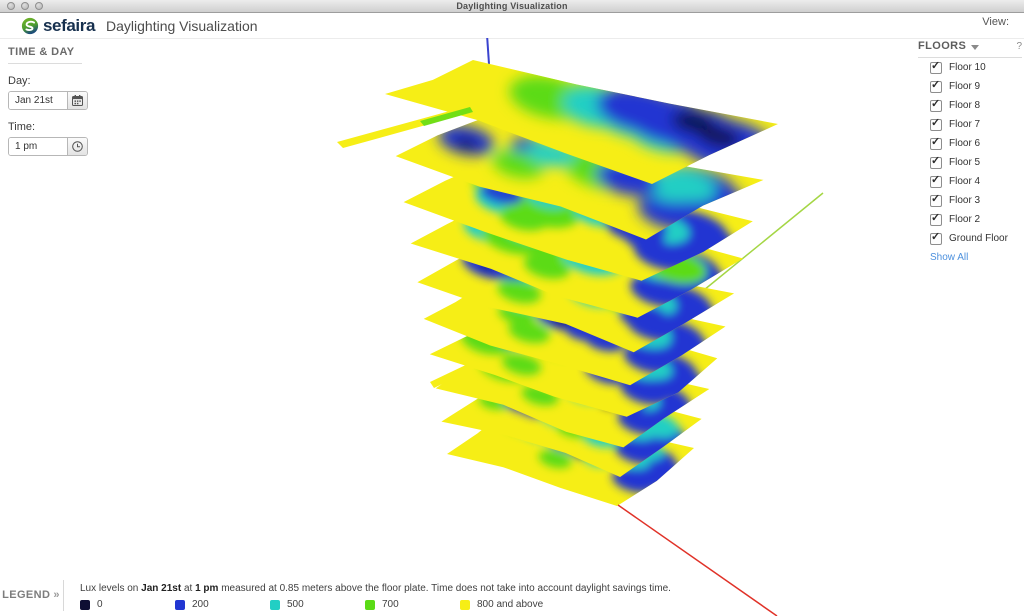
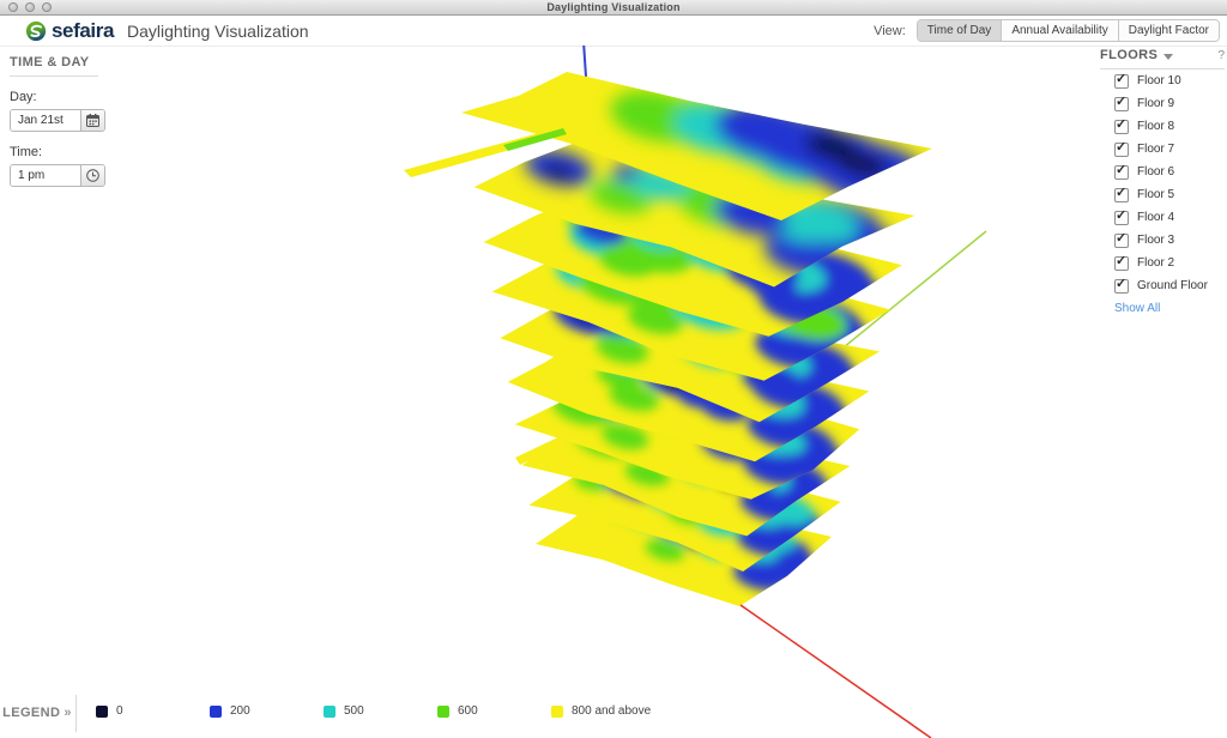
  Daylighting Visualization
  sefaira
  Daylighting Visualization
  View:
+ Time of Day
+ Annual Availability
+ Daylight Factor
  TIME & DAY
  Day:
  Jan 21st
  Time:
  1 pm
  FLOORS
  ?
  ✓
  Floor 10
  ✓
  Floor 9
  ✓
  Floor 8
  ✓
  Floor 7
  ✓
  Floor 6
  ✓
  Floor 5
  ✓
  Floor 4
  ✓
  Floor 3
  ✓
  Floor 2
  ✓
  Ground Floor
  Show All
  LEGEND
  »
- Lux levels on Jan 21st at 1 pm measured at 0.85 meters above the floor plate. Time does not take into account daylight savings time.
  0
  200
  500
- 700
+ 600
  800 and above
